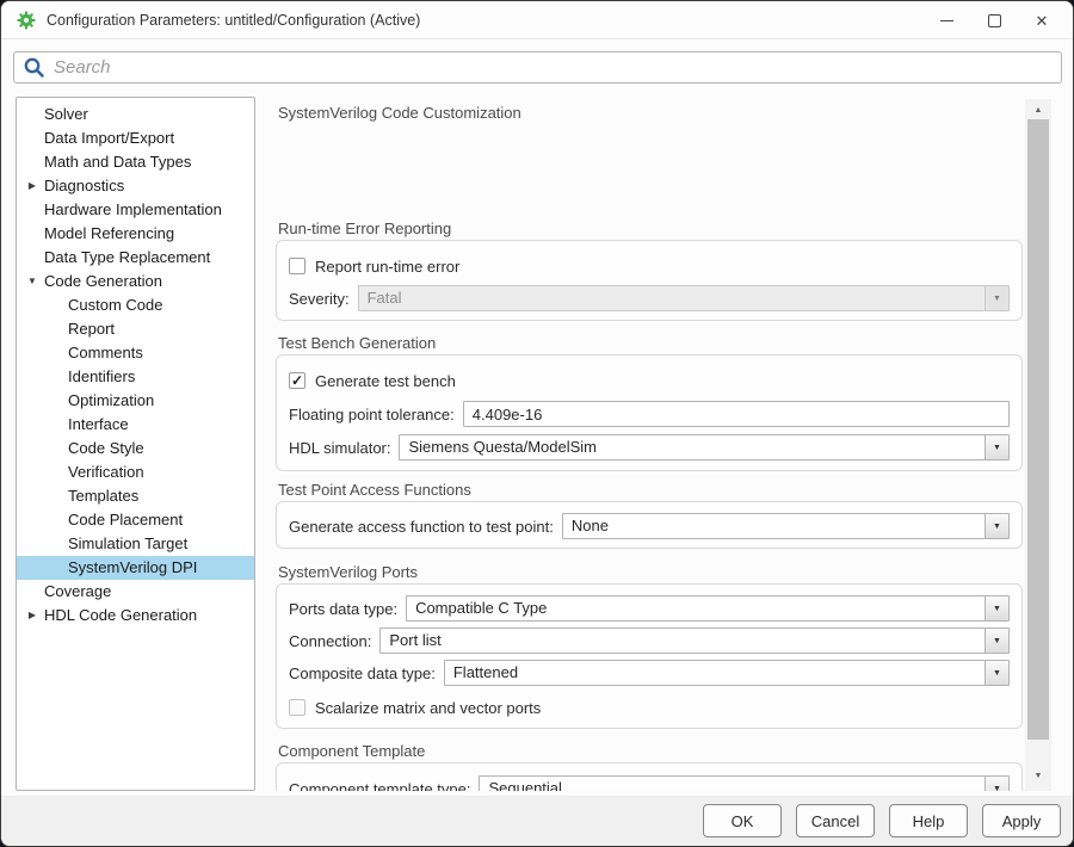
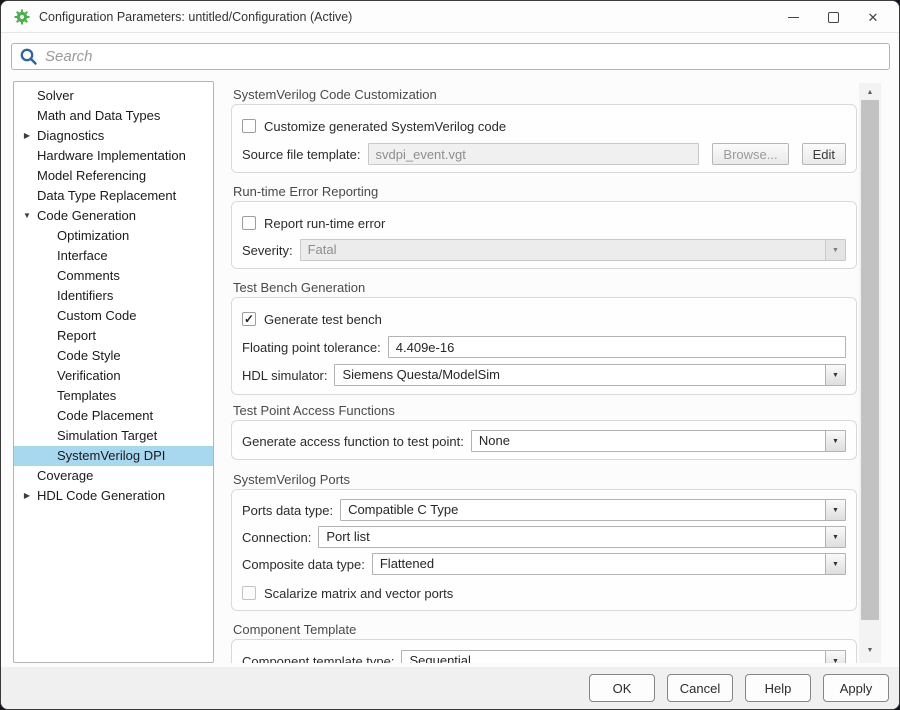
  Configuration Parameters: untitled/Configuration (Active)
  ✕
  Search
  Solver
- Data Import/Export
  Math and Data Types
  ▶
  Diagnostics
  Hardware Implementation
  Model Referencing
  Data Type Replacement
  ▼
  Code Generation
- Custom Code
+ Optimization
- Report
+ Interface
  Comments
  Identifiers
- Optimization
+ Custom Code
- Interface
+ Report
  Code Style
  Verification
  Templates
  Code Placement
  Simulation Target
  SystemVerilog DPI
  Coverage
  ▶
  HDL Code Generation
  SystemVerilog Code Customization
+ Customize generated SystemVerilog code
+ Source file template:
+ svdpi_event.vgt
+ Browse...
+ Edit
  Run-time Error Reporting
  Report run-time error
  Severity:
  Fatal
  Test Bench Generation
  ✓
  Generate test bench
  Floating point tolerance:
  4.409e-16
  HDL simulator:
  Siemens Questa/ModelSim
  Test Point Access Functions
  Generate access function to test point:
  None
  SystemVerilog Ports
  Ports data type:
  Compatible C Type
  Connection:
  Port list
  Composite data type:
  Flattened
  Scalarize matrix and vector ports
  Component Template
  Component template type:
  Sequential
  OK
  Cancel
  Help
  Apply
